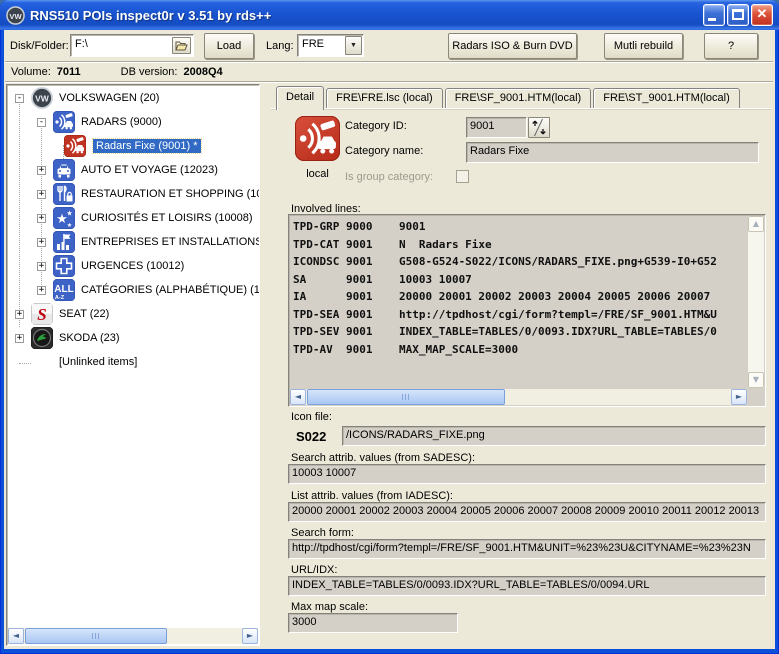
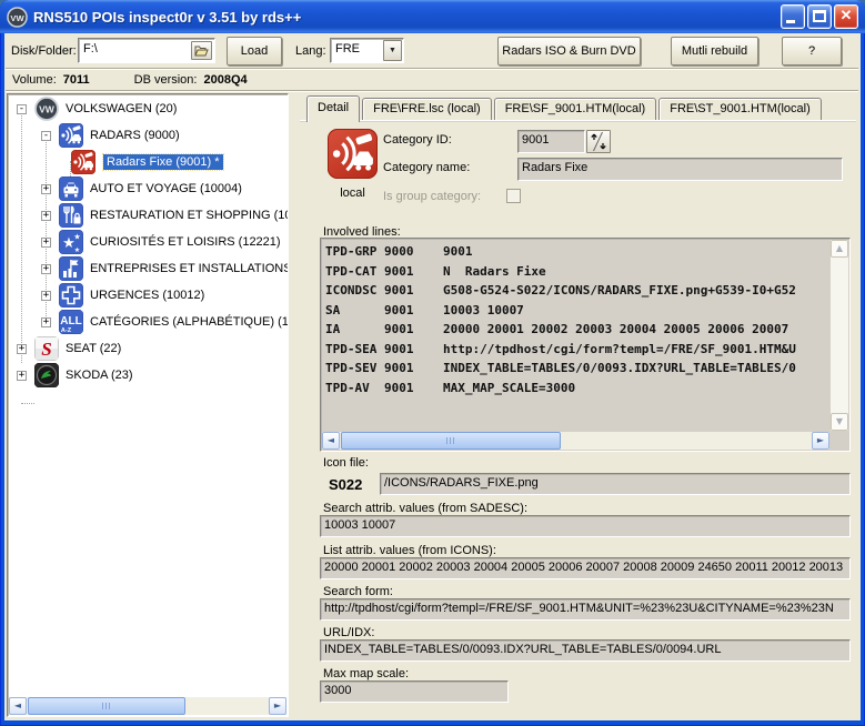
  VW
  RNS510 POIs inspect0r v 3.51 by rds++
  ✕
  Disk/Folder:
  F:\
  Load
  Lang:
  FRE
  Radars ISO & Burn DVD
  Mutli rebuild
  ?
  Volume:
  7011
  DB version:
  2008Q4
  -
  VW
  VOLKSWAGEN (20)
  -
  RADARS (9000)
  Radars Fixe (9001) *
  +
- AUTO ET VOYAGE (12023)
+ AUTO ET VOYAGE (10004)
  +
  RESTAURATION ET SHOPPING (1
  +
  ★
- CURIOSITÉS ET LOISIRS (10008)
+ CURIOSITÉS ET LOISIRS (12221)
  +
  ENTREPRISES ET INSTALLATIONS
  +
  URGENCES (10012)
  +
  ALL
  CATÉGORIES (ALPHABÉTIQUE) (1
  +
  S
  SEAT (22)
  +
  SKODA (23)
- [Unlinked items]
  ◄
  ►
  Detail
  FRE\FRE.lsc (local)
  FRE\SF_9001.HTM(local)
  FRE\ST_9001.HTM(local)
  local
  Category ID:
  9001
  Category name:
  Radars Fixe
  Is group category:
  Involved lines:
  TPD-GRP 9000 9001
  TPD-CAT 9001 N Radars Fixe
  ICONDSC 9001 G508-G524-S022/ICONS/RADARS_FIXE.png+G539-I0+G52
  SA 9001 10003 10007
  IA 9001 20000 20001 20002 20003 20004 20005 20006 20007
  TPD-SEA 9001 http://tpdhost/cgi/form?templ=/FRE/SF_9001.HTM&U
  TPD-SEV 9001 INDEX_TABLE=TABLES/0/0093.IDX?URL_TABLE=TABLES/0
  TPD-AV 9001 MAX_MAP_SCALE=3000
  ▲
  ▼
  ◄
  ►
  Icon file:
  S022
  /ICONS/RADARS_FIXE.png
  Search attrib. values (from SADESC):
  10003 10007
- List attrib. values (from IADESC):
+ List attrib. values (from ICONS):
- 20000 20001 20002 20003 20004 20005 20006 20007 20008 20009 20010 20011 20012 20013
+ 20000 20001 20002 20003 20004 20005 20006 20007 20008 20009 24650 20011 20012 20013
  Search form:
  http://tpdhost/cgi/form?templ=/FRE/SF_9001.HTM&UNIT=%23%23U&CITYNAME=%23%23N
  URL/IDX:
  INDEX_TABLE=TABLES/0/0093.IDX?URL_TABLE=TABLES/0/0094.URL
  Max map scale:
  3000
